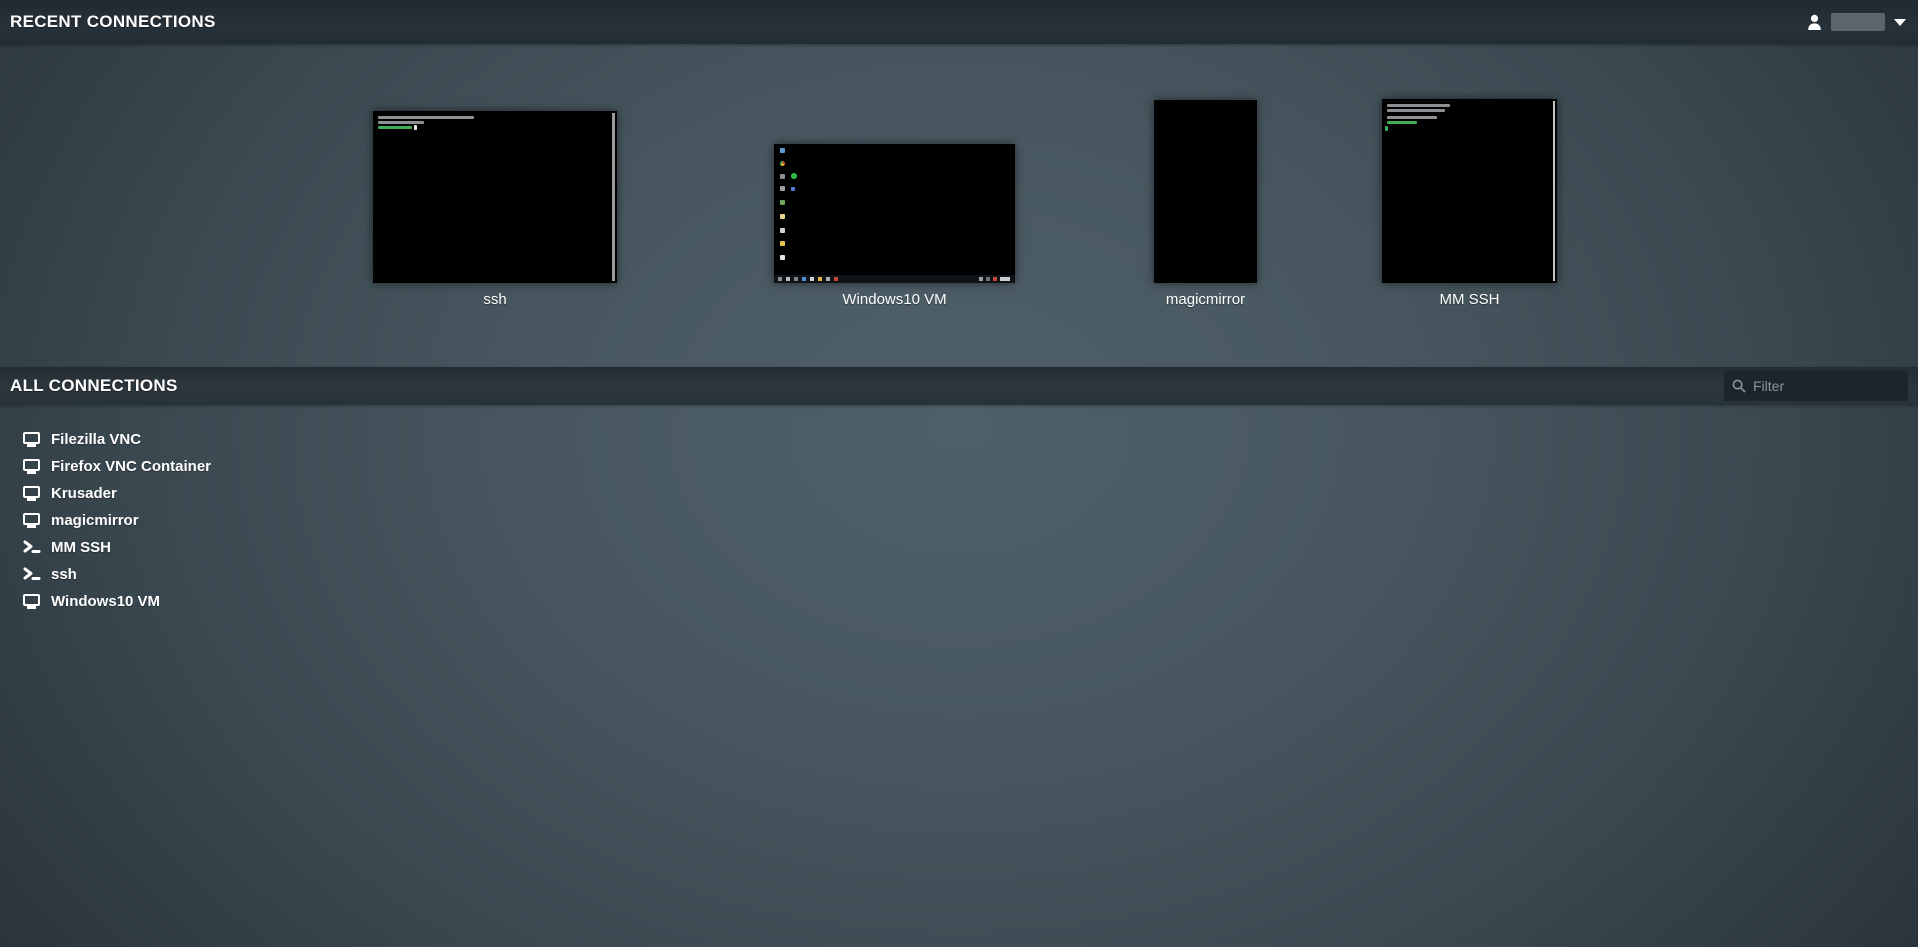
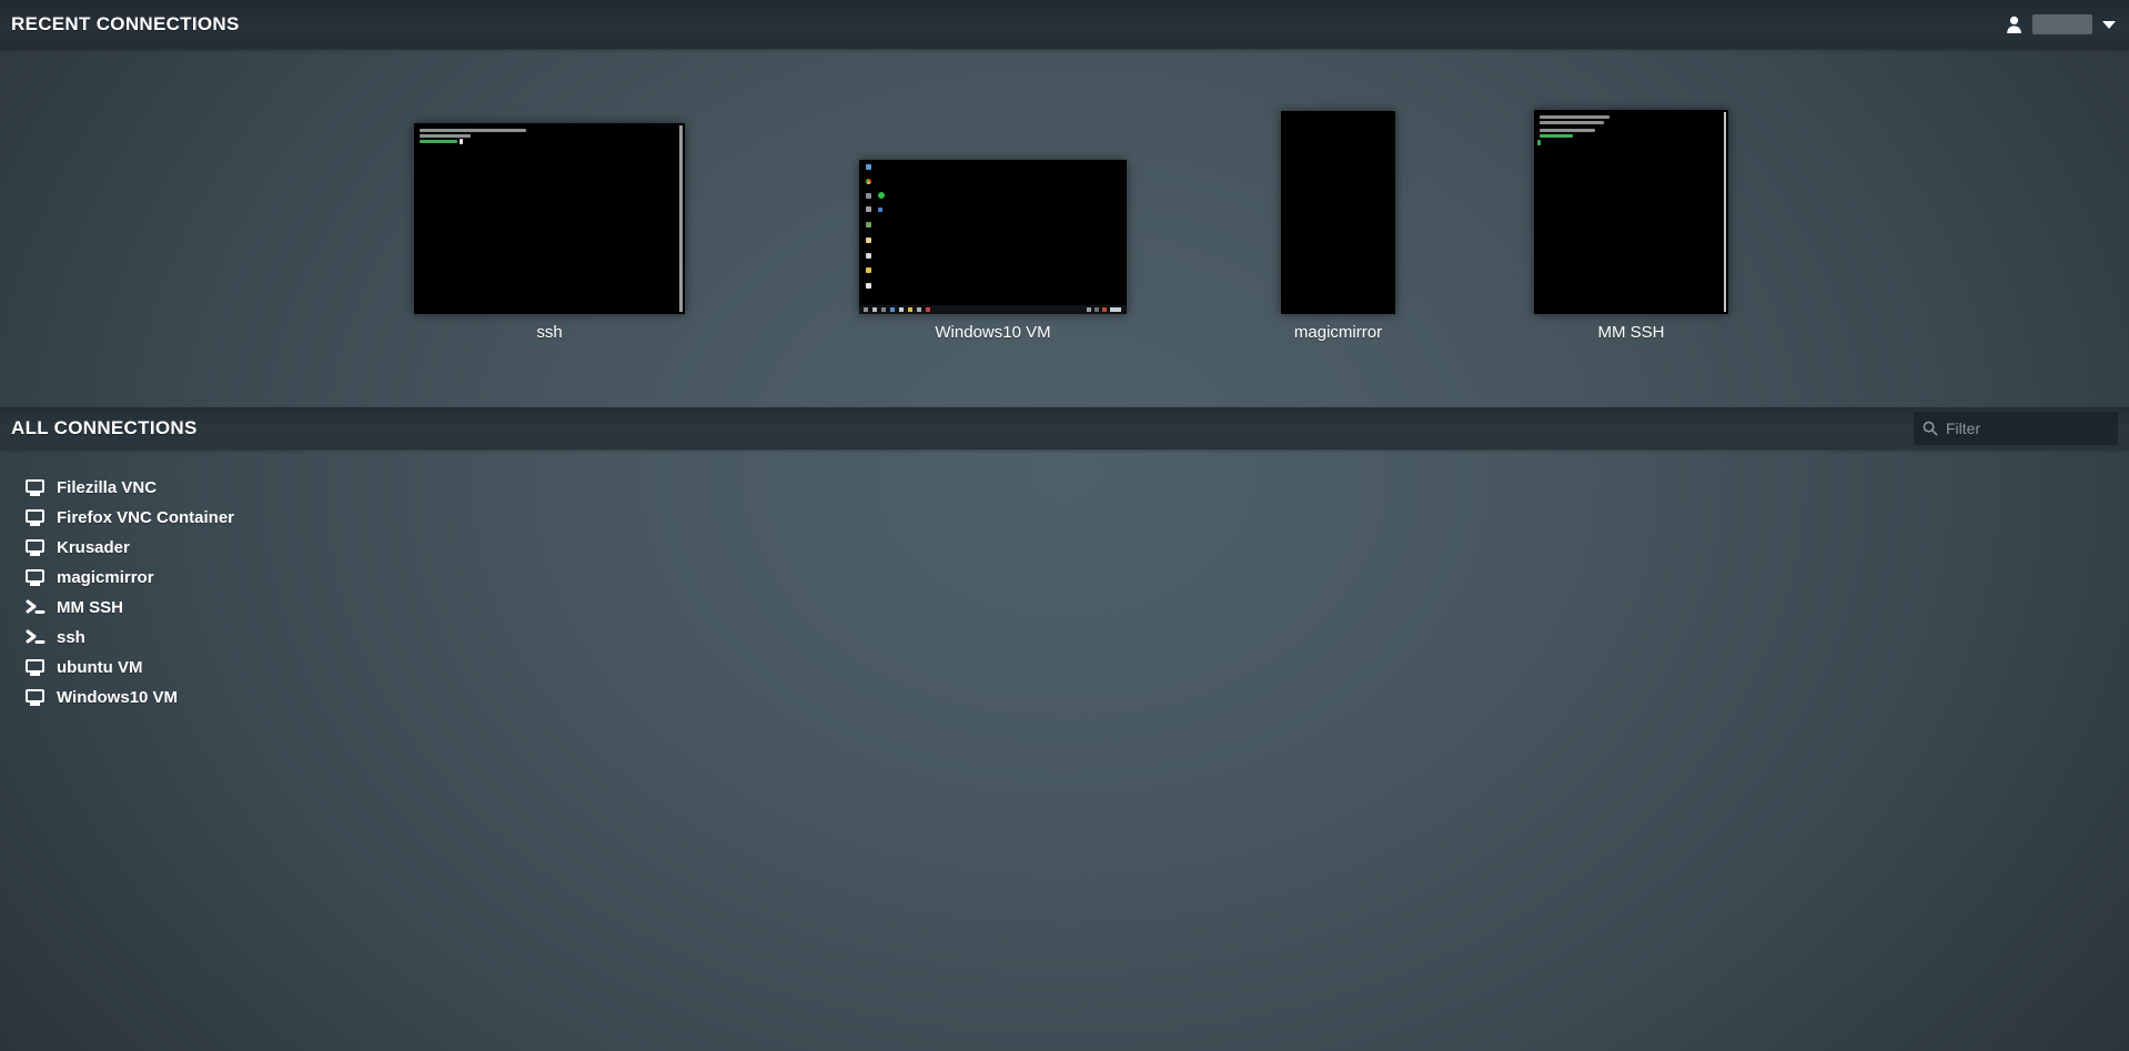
  RECENT CONNECTIONS
  ssh
  Windows10 VM
  magicmirror
  MM SSH
  ALL CONNECTIONS
  Filter
  Filezilla VNC
  Firefox VNC Container
  Krusader
  magicmirror
  MM SSH
  ssh
+ ubuntu VM
  Windows10 VM
